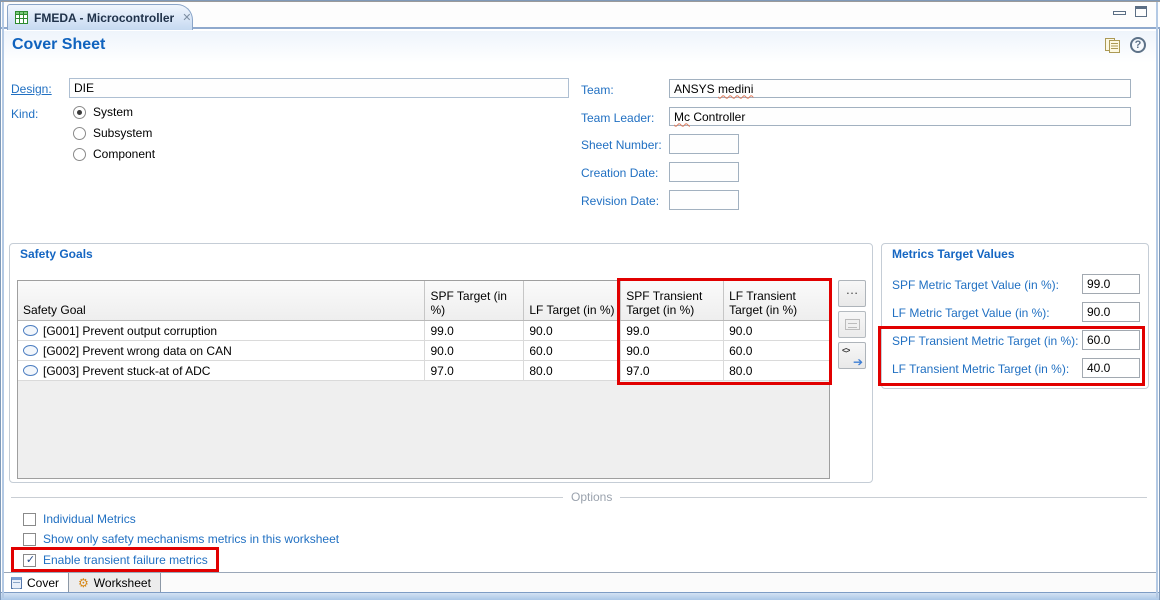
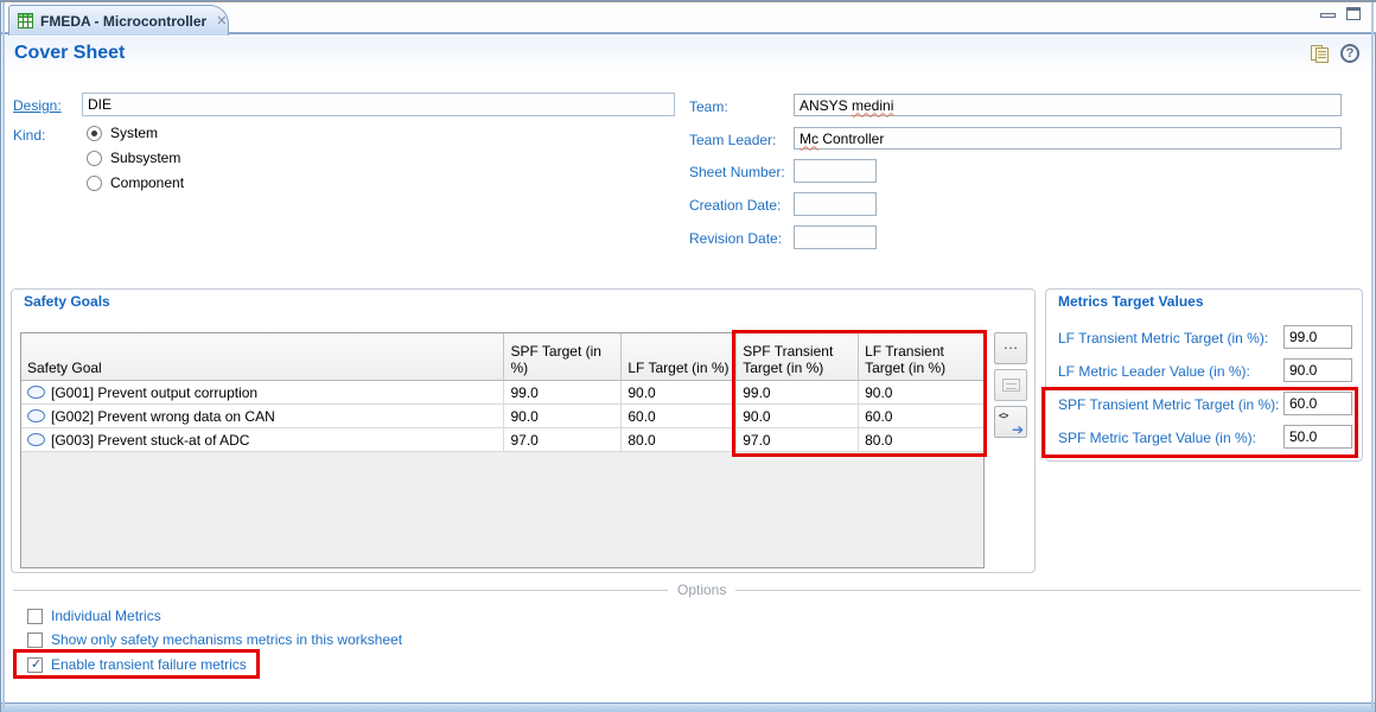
  FMEDA - Microcontroller
  ✕
  Cover Sheet
  ?
  Design:
  DIE
  Kind:
  System
  Subsystem
  Component
  Team:
  ANSYS
  medini
  Team Leader:
  Mc
  Controller
  Sheet Number:
  Creation Date:
  Revision Date:
  Safety Goals
  Safety Goal
  SPF Target (in %)
  LF Target (in %)
  SPF Transient Target (in %)
  LF Transient Target (in %)
  [G001] Prevent output corruption
  99.0
  90.0
  99.0
  90.0
  [G002] Prevent wrong data on CAN
  90.0
  60.0
  90.0
  60.0
  [G003] Prevent stuck-at of ADC
  97.0
  80.0
  97.0
  80.0
  …
  <>
  ➔
  Metrics Target Values
- SPF Metric Target Value (in %):
+ LF Transient Metric Target (in %):
  99.0
- LF Metric Target Value (in %):
+ LF Metric Leader Value (in %):
  90.0
  SPF Transient Metric Target (in %):
  60.0
- LF Transient Metric Target (in %):
+ SPF Metric Target Value (in %):
- 40.0
+ 50.0
  Options
  Individual Metrics
  Show only safety mechanisms metrics in this worksheet
  Enable transient failure metrics
- Cover
- ⚙
- Worksheet
